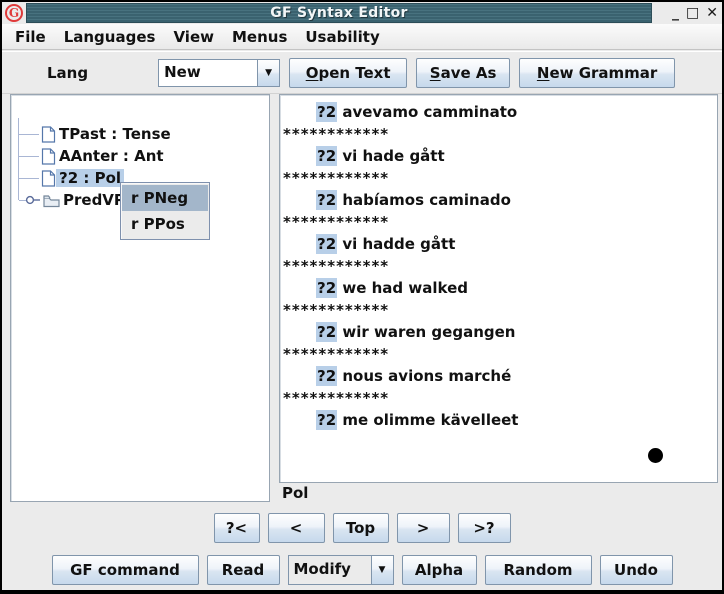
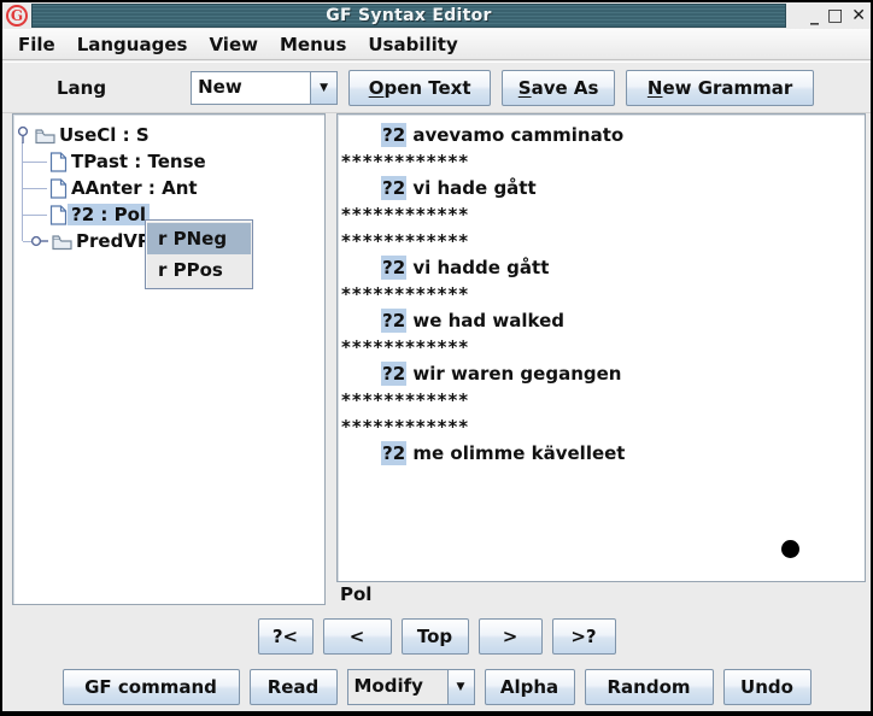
  G
  GF Syntax Editor
  _
  □
  ✕
  File
  Languages
  View
  Menus
  Usability
  Lang
  New
  ▼
  O
  pen Text
  S
  ave As
  N
  ew Grammar
+ UseCl : S
  TPast : Tense
  AAnter : Ant
  ?2 : Pol
  PredV
  r PNeg
  r PPos
  ?2 avevamo camminato
  ************
  ?2 vi hade gått
  ************
- ?2 habíamos caminado
  ************
  ?2 vi hadde gått
  ************
  ?2 we had walked
  ************
  ?2 wir waren gegangen
  ************
- ?2 nous avions marché
  ************
  ?2 me olimme kävelleet
  Pol
  ?<
  <
  Top
  >
  >?
  GF command
  Read
  Modify
  ▼
  Alpha
  Random
  Undo
